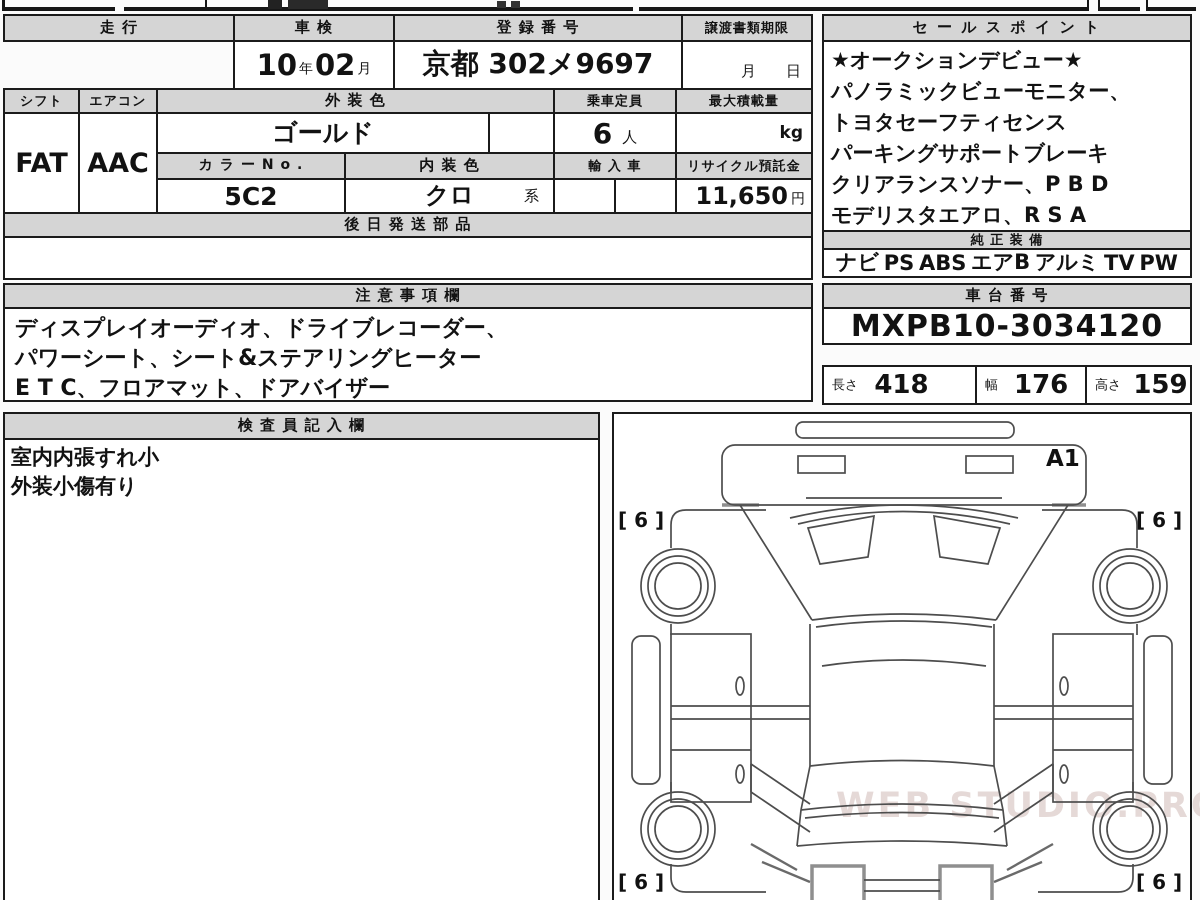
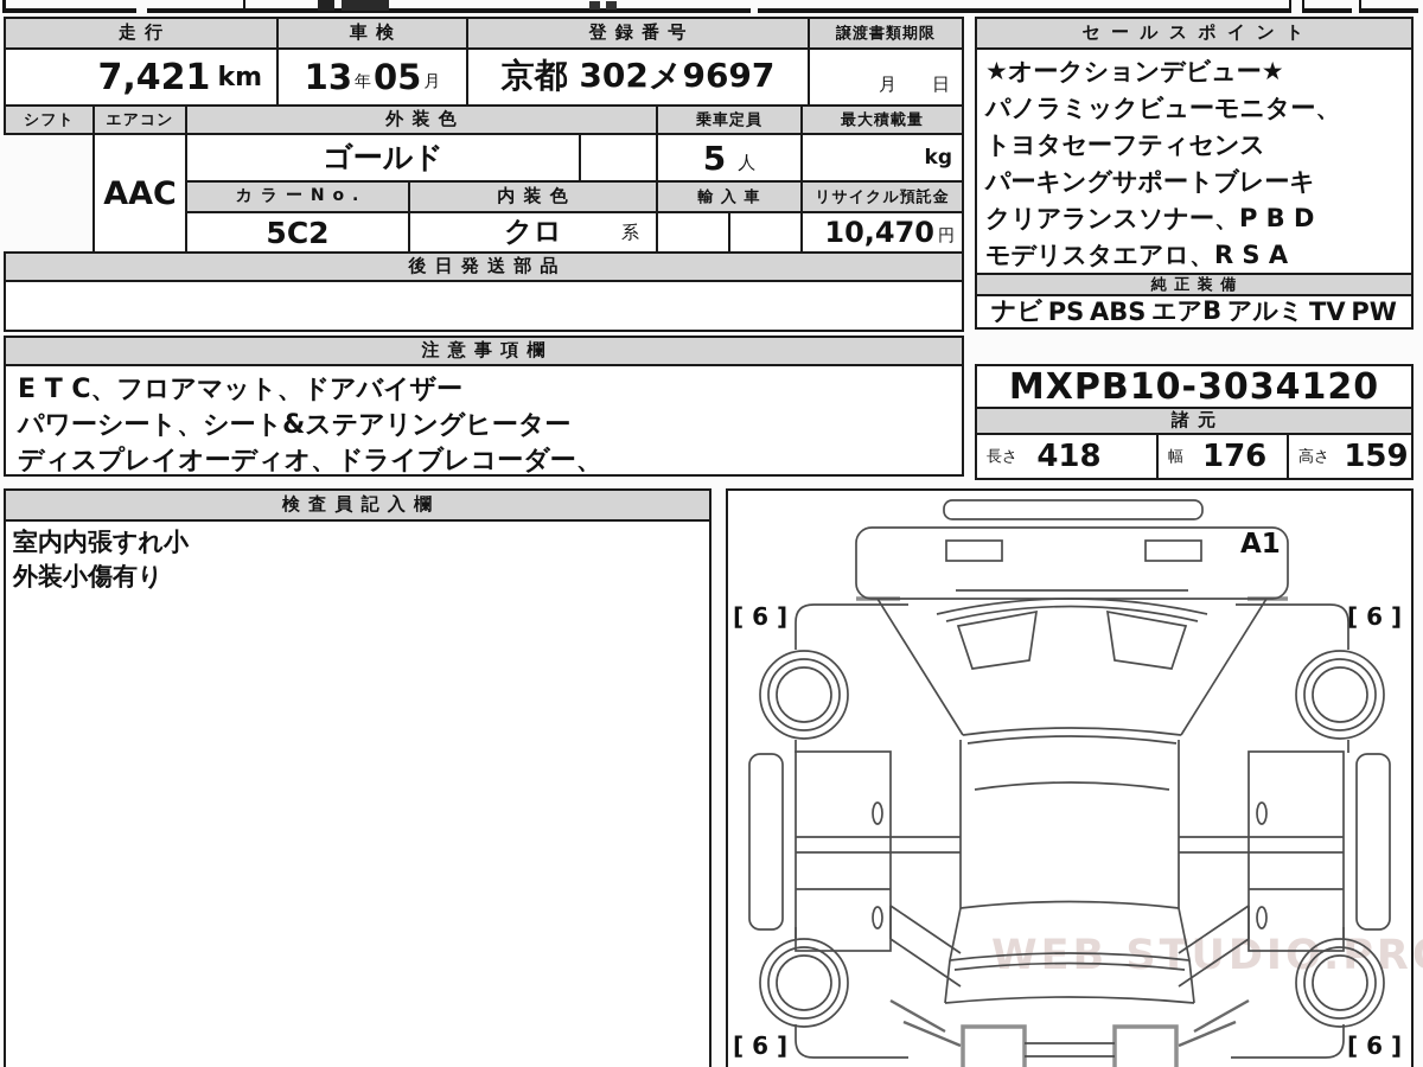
  走 行
  車 検
  登 録 番 号
  譲渡書類期限
+ 7,421
+ km
- 10
+ 13
  年
- 02
+ 05
  月
  京都 302メ9697
  月 日
  シフト
  エアコン
  外 装 色
  乗車定員
  最大積載量
- FAT
  AAC
  ゴールド
- 6
+ 5
  人
  kg
  カ ラ ー N o .
  内 装 色
  輸 入 車
  リサイクル預託金
  5C2
  クロ
  系
- 11,650
+ 10,470
  円
  後 日 発 送 部 品
  セ ー ル ス ポ イ ン ト
  ★オークションデビュー★
  パノラミックビューモニター、
  トヨタセーフティセンス
  パーキングサポートブレーキ
  クリアランスソナー、P B D
  モデリスタエアロ、R S A
  純 正 装 備
  ナビ
  PS
  ABS
  エアB
  アルミ
  TV
  PW
  注 意 事 項 欄
- ディスプレイオーディオ、ドライブレコーダー、
+ E T C、フロアマット、ドアバイザー
  パワーシート、シート&ステアリングヒーター
- E T C、フロアマット、ドアバイザー
+ ディスプレイオーディオ、ドライブレコーダー、
- 車 台 番 号
  MXPB10-3034120
+ 諸 元
  長さ
  418
  幅
  176
  高さ
  159
  検 査 員 記 入 欄
  室内内張すれ小
  外装小傷有り
  A1
  [ 6 ]
  [ 6 ]
  [ 6 ]
  [ 6 ]
